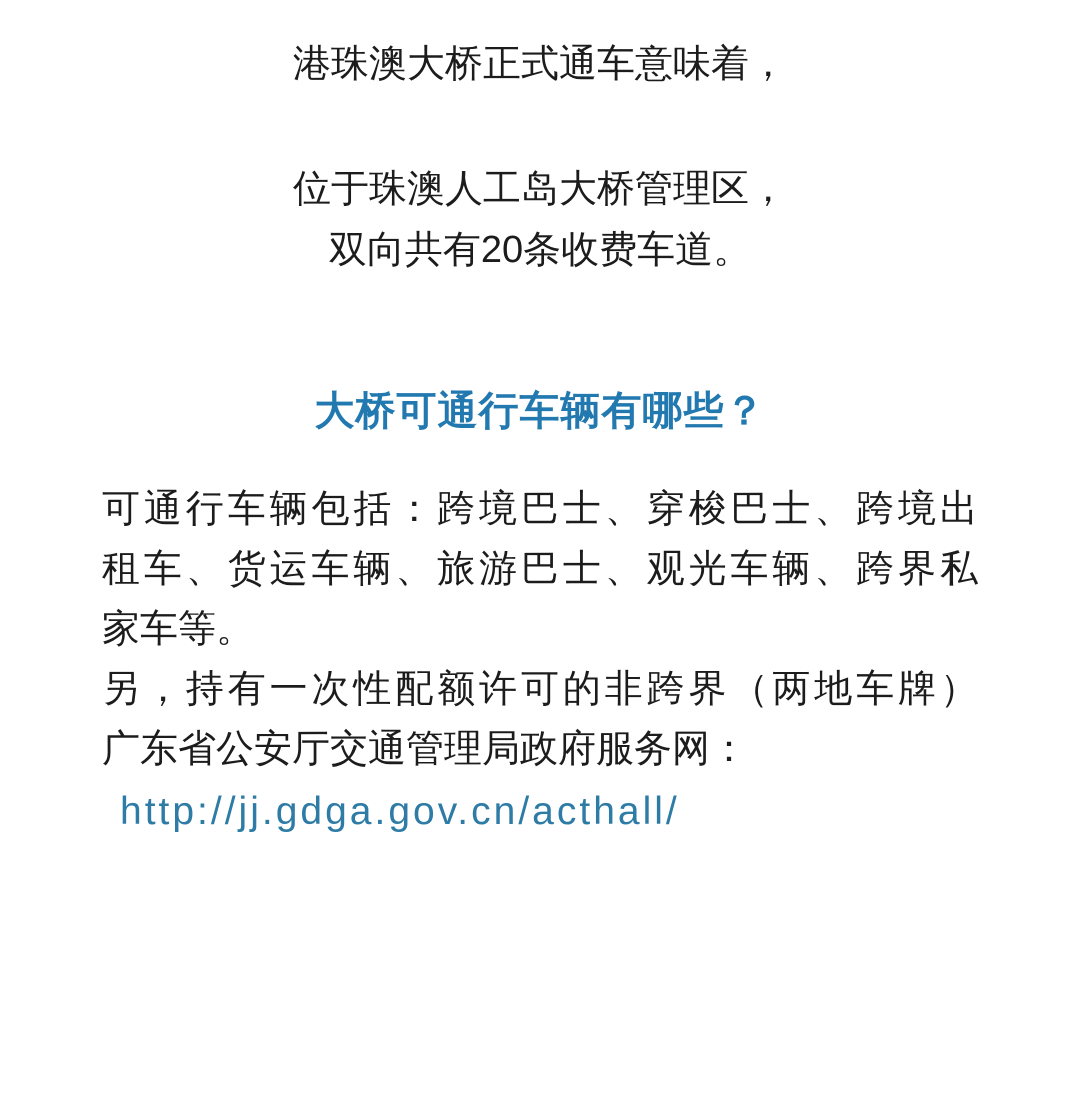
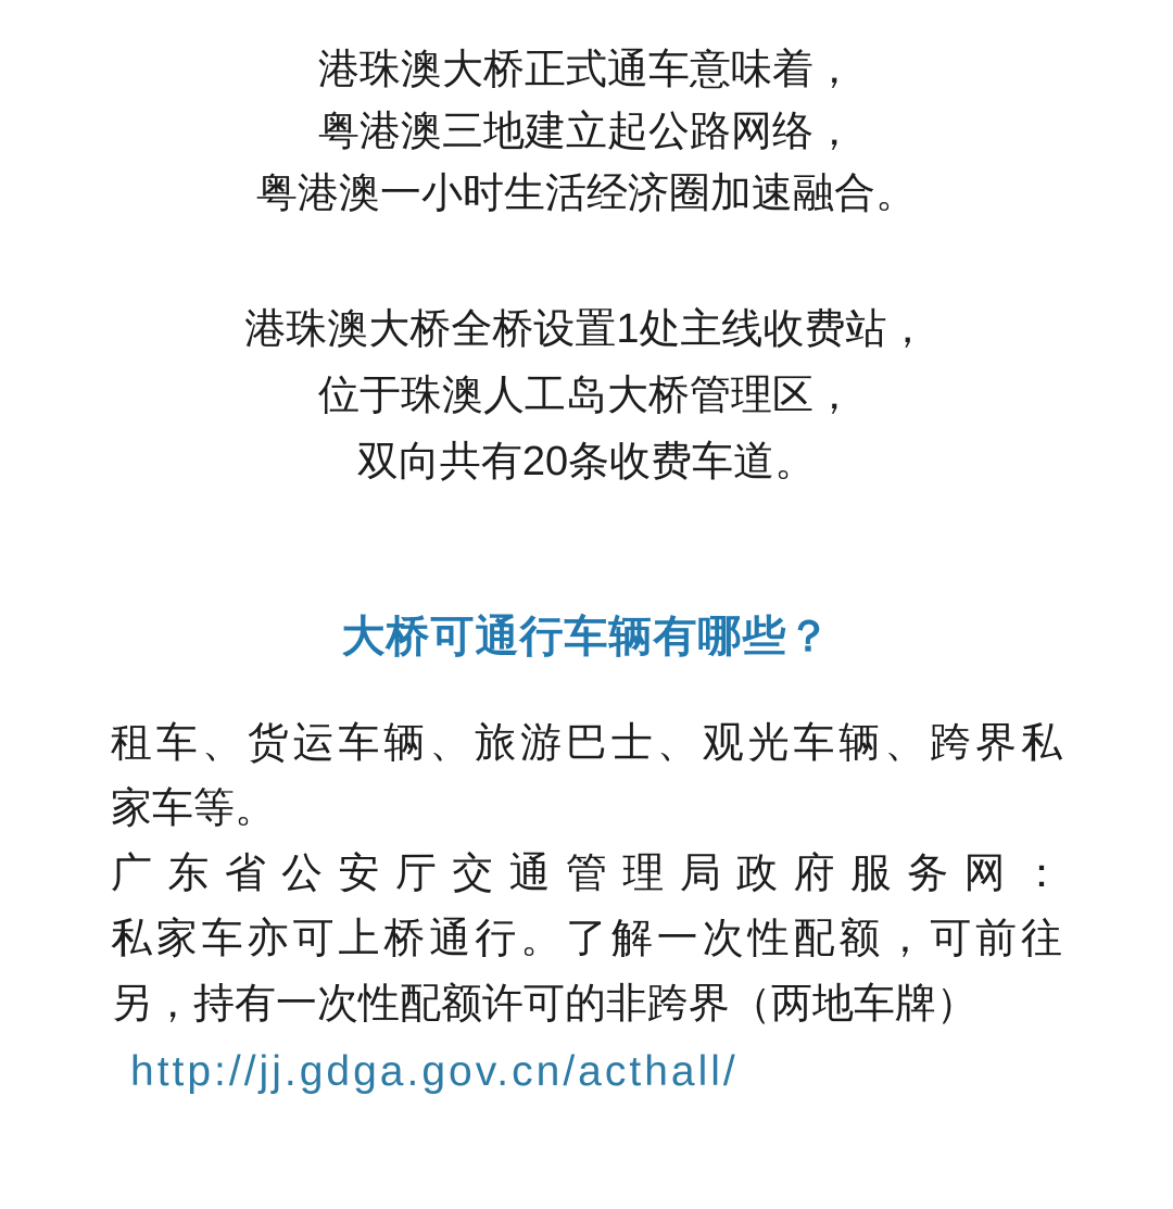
  港珠澳大桥正式通车意味着，
+ 粤港澳三地建立起公路网络，
+ 粤港澳一小时生活经济圈加速融合。
+ 港珠澳大桥全桥设置1处主线收费站，
  位于珠澳人工岛大桥管理区，
  双向共有20条收费车道。
  大桥可通行车辆有哪些？
- 可通行车辆包括：跨境巴士、穿梭巴士、跨境出
  租车、货运车辆、旅游巴士、观光车辆、跨界私
  家车等。
- 另，持有一次性配额许可的非跨界（两地车牌）
+ 广东省公安厅交通管理局政府服务网：
+ 私家车亦可上桥通行。了解一次性配额，可前往
- 广东省公安厅交通管理局政府服务网：
+ 另，持有一次性配额许可的非跨界（两地车牌）
  http://jj.gdga.gov.cn/acthall/
